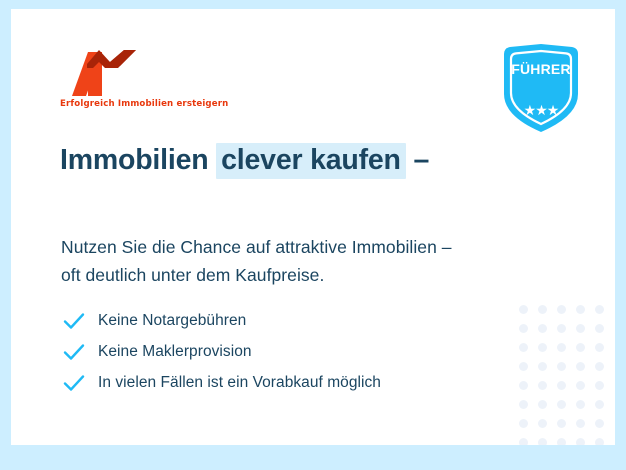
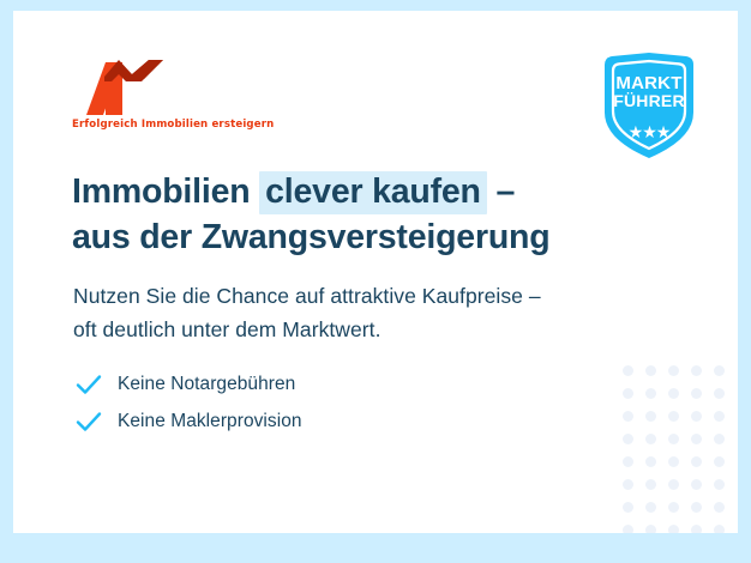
  Erfolgreich Immobilien ersteigern
+ MARKT
  FÜHRER
  ★★★
  Immobilien clever kaufen –
+ aus der Zwangsversteigerung
- Nutzen Sie die Chance auf attraktive Immobilien –
+ Nutzen Sie die Chance auf attraktive Kaufpreise –
- oft deutlich unter dem Kaufpreise.
+ oft deutlich unter dem Marktwert.
  Keine Notargebühren
  Keine Maklerprovision
- In vielen Fällen ist ein Vorabkauf möglich
